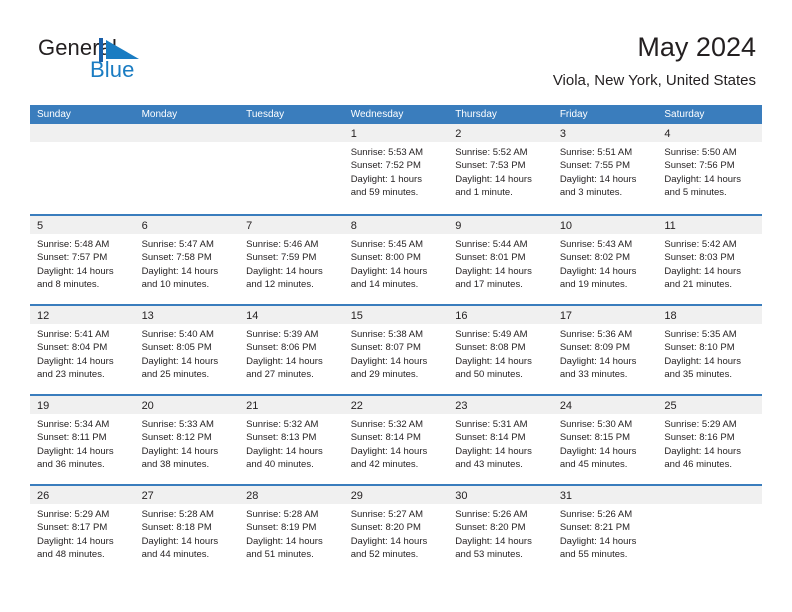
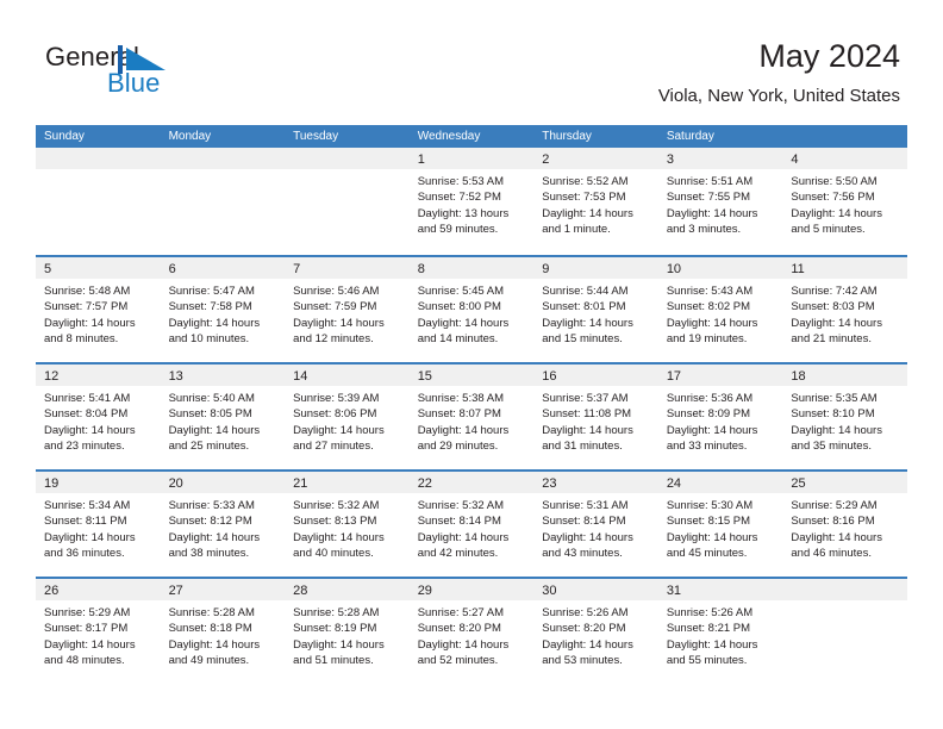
  Genera
  Blue
  May 2024
  Viola, New York, United States
  Sunday
  Monday
  Tuesday
  Wednesday
  Thursday
- Friday
  Saturday
  1
  Sunrise: 5:53 AM
  Sunset: 7:52 PM
- Daylight: 1 hours
+ Daylight: 13 hours
  and 59 minutes.
  2
  Sunrise: 5:52 AM
  Sunset: 7:53 PM
  Daylight: 14 hours
  and 1 minute.
  3
  Sunrise: 5:51 AM
  Sunset: 7:55 PM
  Daylight: 14 hours
  and 3 minutes.
  4
  Sunrise: 5:50 AM
  Sunset: 7:56 PM
  Daylight: 14 hours
  and 5 minutes.
  5
  Sunrise: 5:48 AM
  Sunset: 7:57 PM
  Daylight: 14 hours
  and 8 minutes.
  6
  Sunrise: 5:47 AM
  Sunset: 7:58 PM
  Daylight: 14 hours
  and 10 minutes.
  7
  Sunrise: 5:46 AM
  Sunset: 7:59 PM
  Daylight: 14 hours
  and 12 minutes.
  8
  Sunrise: 5:45 AM
  Sunset: 8:00 PM
  Daylight: 14 hours
  and 14 minutes.
  9
  Sunrise: 5:44 AM
  Sunset: 8:01 PM
  Daylight: 14 hours
- and 17 minutes.
+ and 15 minutes.
  10
  Sunrise: 5:43 AM
  Sunset: 8:02 PM
  Daylight: 14 hours
  and 19 minutes.
  11
- Sunrise: 5:42 AM
+ Sunrise: 7:42 AM
  Sunset: 8:03 PM
  Daylight: 14 hours
  and 21 minutes.
  12
  Sunrise: 5:41 AM
  Sunset: 8:04 PM
  Daylight: 14 hours
  and 23 minutes.
  13
  Sunrise: 5:40 AM
  Sunset: 8:05 PM
  Daylight: 14 hours
  and 25 minutes.
  14
  Sunrise: 5:39 AM
  Sunset: 8:06 PM
  Daylight: 14 hours
  and 27 minutes.
  15
  Sunrise: 5:38 AM
  Sunset: 8:07 PM
  Daylight: 14 hours
  and 29 minutes.
  16
- Sunrise: 5:49 AM
+ Sunrise: 5:37 AM
- Sunset: 8:08 PM
+ Sunset: 11:08 PM
  Daylight: 14 hours
- and 50 minutes.
+ and 31 minutes.
  17
  Sunrise: 5:36 AM
  Sunset: 8:09 PM
  Daylight: 14 hours
  and 33 minutes.
  18
  Sunrise: 5:35 AM
  Sunset: 8:10 PM
  Daylight: 14 hours
  and 35 minutes.
  19
  Sunrise: 5:34 AM
  Sunset: 8:11 PM
  Daylight: 14 hours
  and 36 minutes.
  20
  Sunrise: 5:33 AM
  Sunset: 8:12 PM
  Daylight: 14 hours
  and 38 minutes.
  21
  Sunrise: 5:32 AM
  Sunset: 8:13 PM
  Daylight: 14 hours
  and 40 minutes.
  22
  Sunrise: 5:32 AM
  Sunset: 8:14 PM
  Daylight: 14 hours
  and 42 minutes.
  23
  Sunrise: 5:31 AM
  Sunset: 8:14 PM
  Daylight: 14 hours
  and 43 minutes.
  24
  Sunrise: 5:30 AM
  Sunset: 8:15 PM
  Daylight: 14 hours
  and 45 minutes.
  25
  Sunrise: 5:29 AM
  Sunset: 8:16 PM
  Daylight: 14 hours
  and 46 minutes.
  26
  Sunrise: 5:29 AM
  Sunset: 8:17 PM
  Daylight: 14 hours
  and 48 minutes.
  27
  Sunrise: 5:28 AM
  Sunset: 8:18 PM
  Daylight: 14 hours
- and 44 minutes.
+ and 49 minutes.
  28
  Sunrise: 5:28 AM
  Sunset: 8:19 PM
  Daylight: 14 hours
  and 51 minutes.
  29
  Sunrise: 5:27 AM
  Sunset: 8:20 PM
  Daylight: 14 hours
  and 52 minutes.
  30
  Sunrise: 5:26 AM
  Sunset: 8:20 PM
  Daylight: 14 hours
  and 53 minutes.
  31
  Sunrise: 5:26 AM
  Sunset: 8:21 PM
  Daylight: 14 hours
  and 55 minutes.
